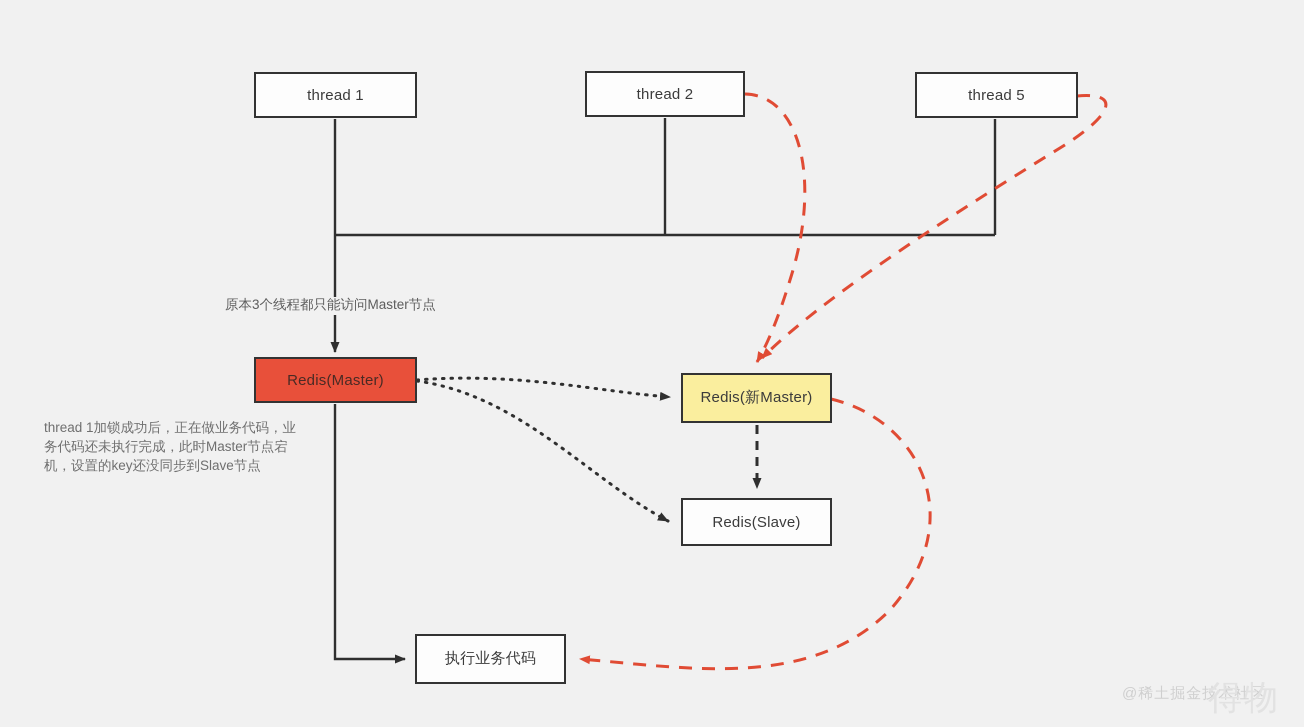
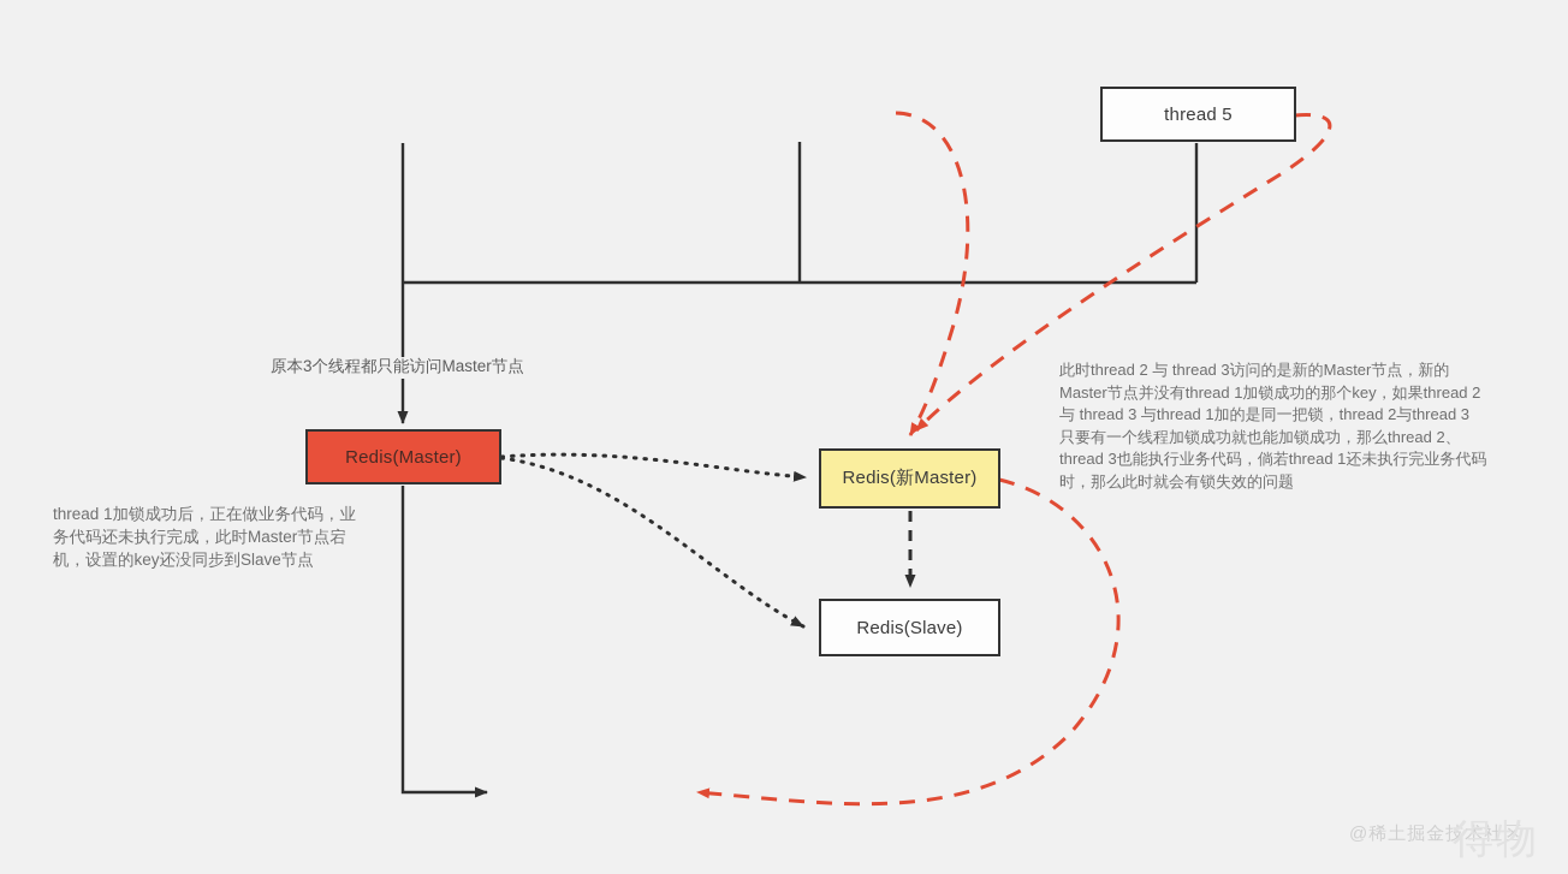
- thread 1
- thread 2
  thread 5
  Redis(Master)
  Redis(新Master)
  Redis(Slave)
- 执行业务代码
  原本3个线程都只能访问Master节点
  thread 1加锁成功后，正在做业务代码，业
  务代码还未执行完成，此时Master节点宕
  机，设置的key还没同步到Slave节点
+ 此时thread 2 与 thread 3访问的是新的Master节点，新的
+ Master节点并没有thread 1加锁成功的那个key，如果thread 2
+ 与 thread 3 与thread 1加的是同一把锁，thread 2与thread 3
+ 只要有一个线程加锁成功就也能加锁成功，那么thread 2、
+ thread 3也能执行业务代码，倘若thread 1还未执行完业务代码
+ 时，那么此时就会有锁失效的问题
  @稀土掘金技术社区
  得物
